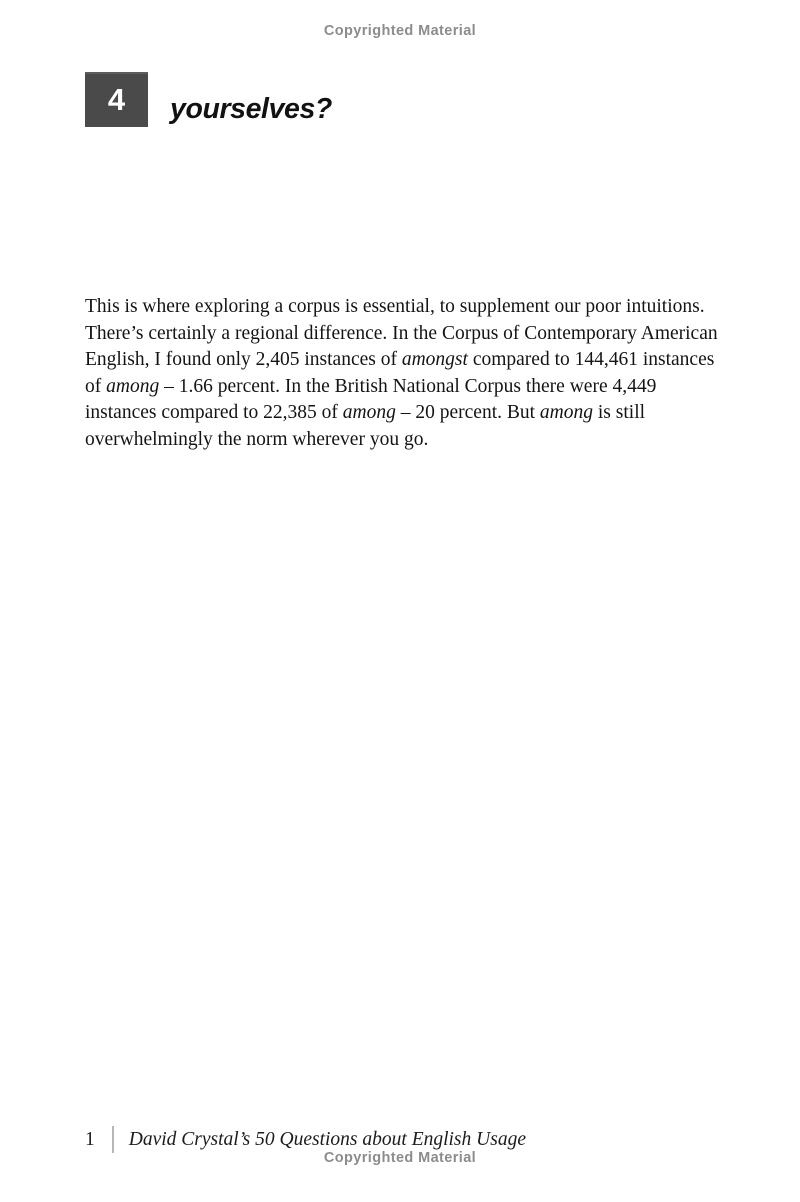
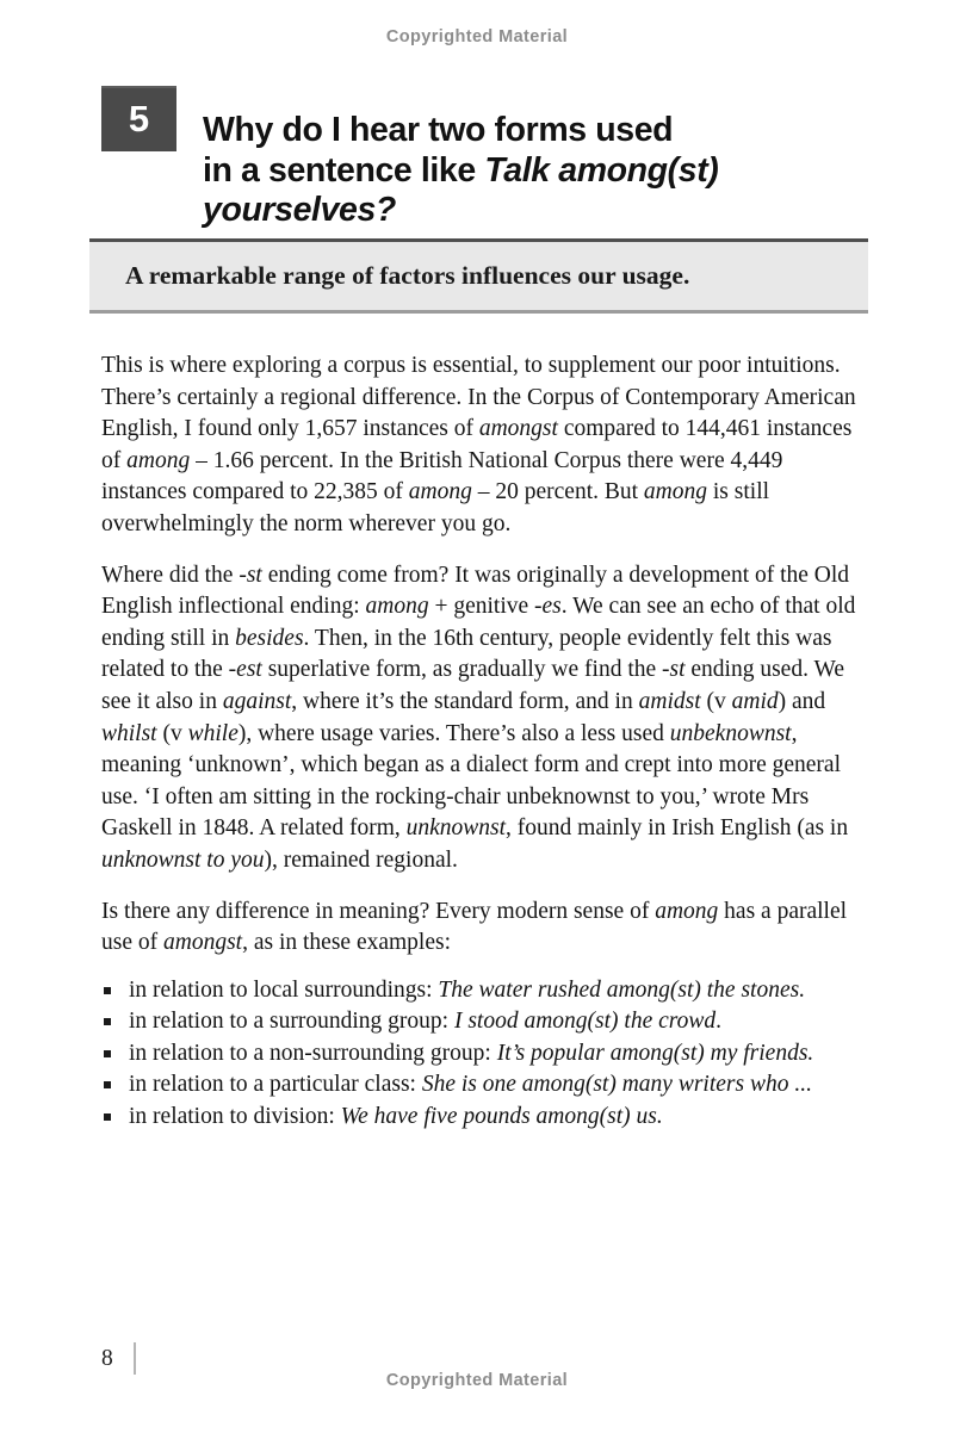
  Copyrighted Material
- 4
+ 5
+ Why do I hear two forms used
+ in a sentence like Talk among(st)
  yourselves?
+ A remarkable range of factors influences our usage.
- This is where exploring a corpus is essential, to supplement our poor intuitions. There’s certainly a regional difference. In the Corpus of Contemporary American English, I found only 2,405 instances of amongst compared to 144,461 instances of among – 1.66 percent. In the British National Corpus there were 4,449 instances compared to 22,385 of among – 20 percent. But among is still overwhelmingly the norm wherever you go.
+ This is where exploring a corpus is essential, to supplement our poor intuitions. There’s certainly a regional difference. In the Corpus of Contemporary American English, I found only 1,657 instances of amongst compared to 144,461 instances of among – 1.66 percent. In the British National Corpus there were 4,449 instances compared to 22,385 of among – 20 percent. But among is still overwhelmingly the norm wherever you go.
+ Where did the -st ending come from? It was originally a development of the Old English inflectional ending: among + genitive -es. We can see an echo of that old ending still in besides. Then, in the 16th century, people evidently felt this was related to the -est superlative form, as gradually we find the -st ending used. We see it also in against, where it’s the standard form, and in amidst (v amid) and whilst (v while), where usage varies. There’s also a less used unbeknownst, meaning ‘unknown’, which began as a dialect form and crept into more general use. ‘I often am sitting in the rocking-chair unbeknownst to you,’ wrote Mrs Gaskell in 1848. A related form, unknownst, found mainly in Irish English (as in unknownst to you), remained regional.
+ Is there any difference in meaning? Every modern sense of among has a parallel use of amongst, as in these examples:
+ in relation to local surroundings: The water rushed among(st) the stones.
+ in relation to a surrounding group: I stood among(st) the crowd.
+ in relation to a non-surrounding group: It’s popular among(st) my friends.
+ in relation to a particular class: She is one among(st) many writers who ...
+ in relation to division: We have five pounds among(st) us.
- 1
+ 8
- David Crystal’s 50 Questions about English Usage
  Copyrighted Material
